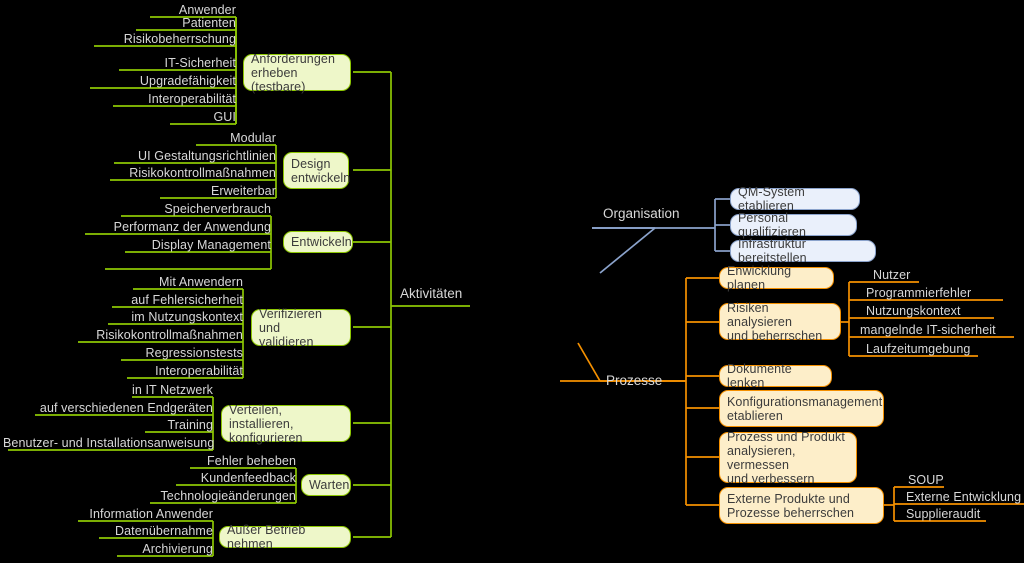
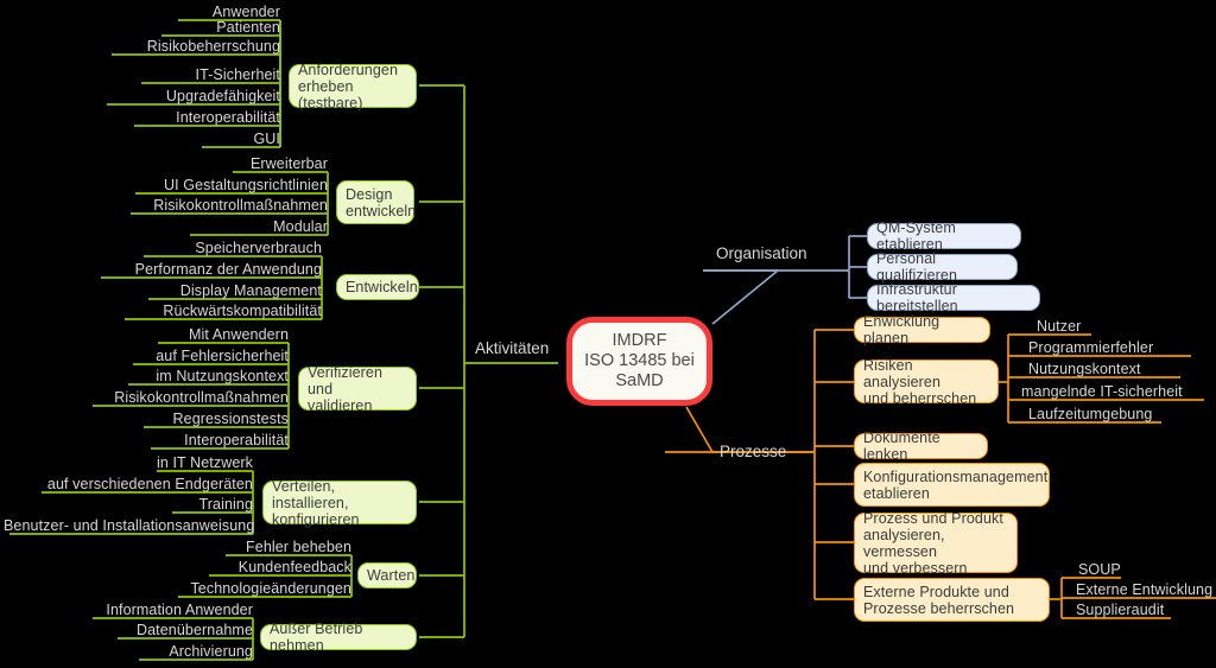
+ IMDRF
+ ISO 13485 bei
+ SaMD
  Aktivitäten
  Organisation
  Prozesse
  Anforderungen
  erheben (testbare)
  Design
  entwickeln
  Entwickeln
  Verifizieren und
  validieren
  Verteilen, installieren,
  konfigurieren
  Warten
  Außer Betrieb nehmen
  QM-System etablieren
  Personal qualifizieren
  Infrastruktur bereitstellen
  Enwicklung planen
  Risiken analysieren
  und beherrschen
  Dokumente lenken
  Konfigurationsmanagement
  etablieren
  Prozess und Produkt
  analysieren, vermessen
  und verbessern
  Externe Produkte und
  Prozesse beherrschen
  Anwender
  Patienten
  Risikobeherrschung
  IT-Sicherheit
  Upgradefähigkeit
  Interoperabilität
  GUI
- Modular
+ Erweiterbar
  UI Gestaltungsrichtlinien
  Risikokontrollmaßnahmen
- Erweiterbar
+ Modular
  Speicherverbrauch
  Performanz der Anwendung
  Display Management
+ Rückwärtskompatibilität
  Mit Anwendern
  auf Fehlersicherheit
  im Nutzungskontext
  Risikokontrollmaßnahmen
  Regressionstests
  Interoperabilität
  in IT Netzwerk
  auf verschiedenen Endgeräten
  Training
  Benutzer- und Installationsanweisung
  Fehler beheben
  Kundenfeedback
  Technologieänderungen
  Information Anwender
  Datenübernahme
  Archivierung
  Nutzer
  Programmierfehler
  Nutzungskontext
  mangelnde IT-sicherheit
  Laufzeitumgebung
  SOUP
  Externe Entwicklung
  Supplieraudit
